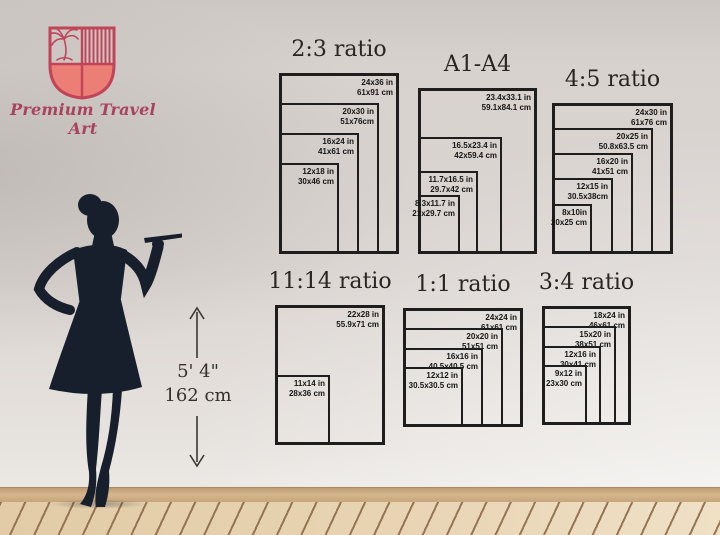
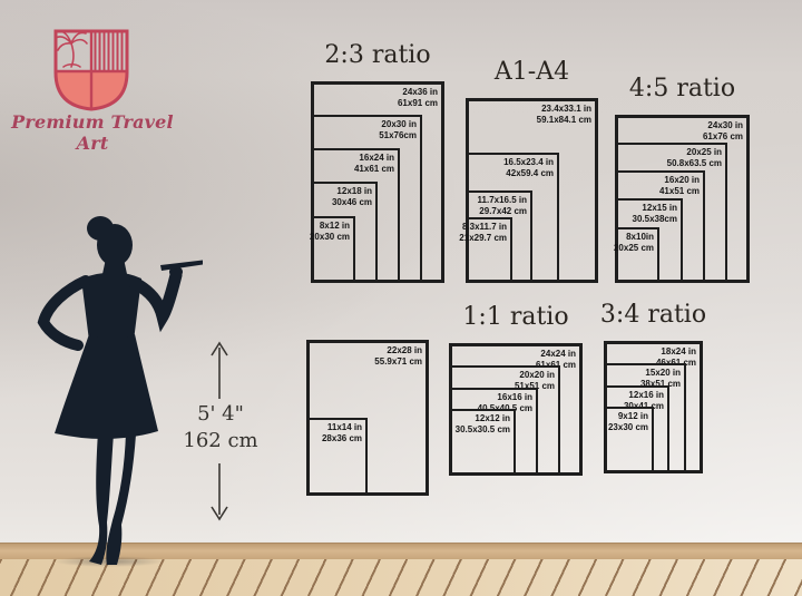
  Premium Travel Art
  5' 4"
  162 cm
  2:3 ratio
  24x36 in
  61x91 cm
  20x30 in
  51x76cm
  16x24 in
  41x61 cm
  12x18 in
  30x46 cm
+ 8x12 in
+ 20x30 cm
  A1-A4
  23.4x33.1 in
  59.1x84.1 cm
  16.5x23.4 in
  42x59.4 cm
  11.7x16.5 in
  29.7x42 cm
  8.3x11.7 in
  21x29.7 cm
  4:5 ratio
  24x30 in
  61x76 cm
  20x25 in
  50.8x63.5 cm
  16x20 in
  41x51 cm
  12x15 in
  30.5x38cm
  8x10in
  20x25 cm
- 11:14 ratio
  22x28 in
  55.9x71 cm
  11x14 in
  28x36 cm
  1:1 ratio
  24x24 in
  61x61 cm
  20x20 in
  51x51 cm
  16x16 in
  40.5x40.5 cm
  12x12 in
  30.5x30.5 cm
  3:4 ratio
  18x24 in
  46x61 cm
  15x20 in
  38x51 cm
  12x16 in
  30x41 cm
  9x12 in
  23x30 cm
